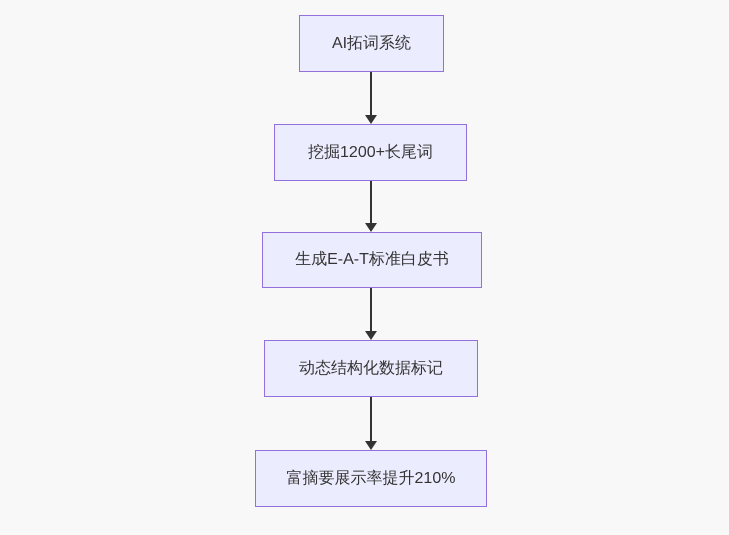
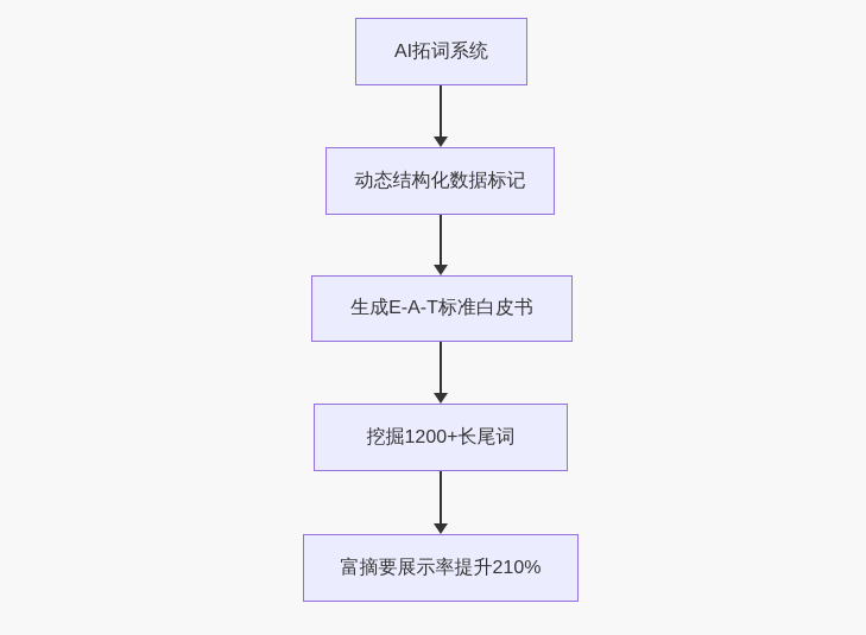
  AI拓词系统
- 挖掘1200+长尾词
+ 动态结构化数据标记
  生成E-A-T标准白皮书
- 动态结构化数据标记
+ 挖掘1200+长尾词
  富摘要展示率提升210%
